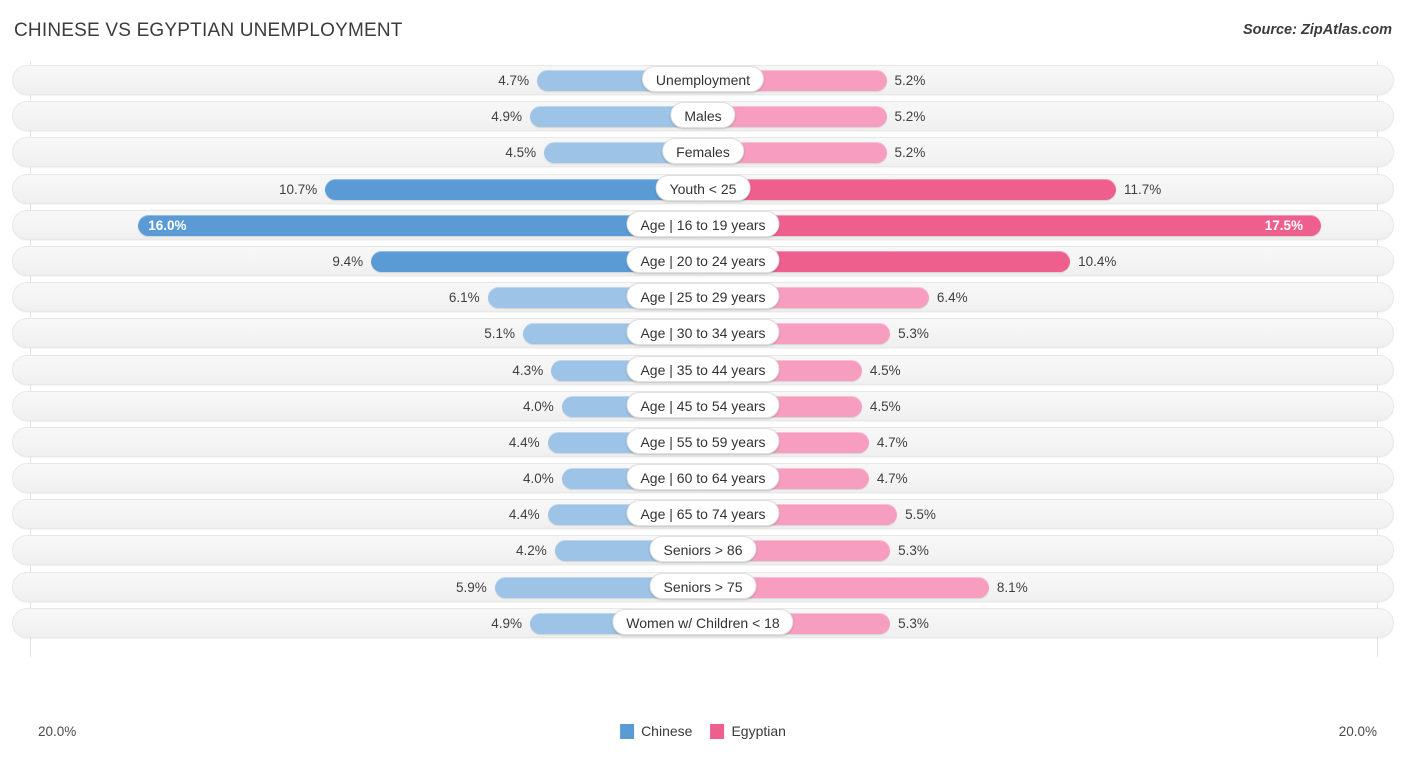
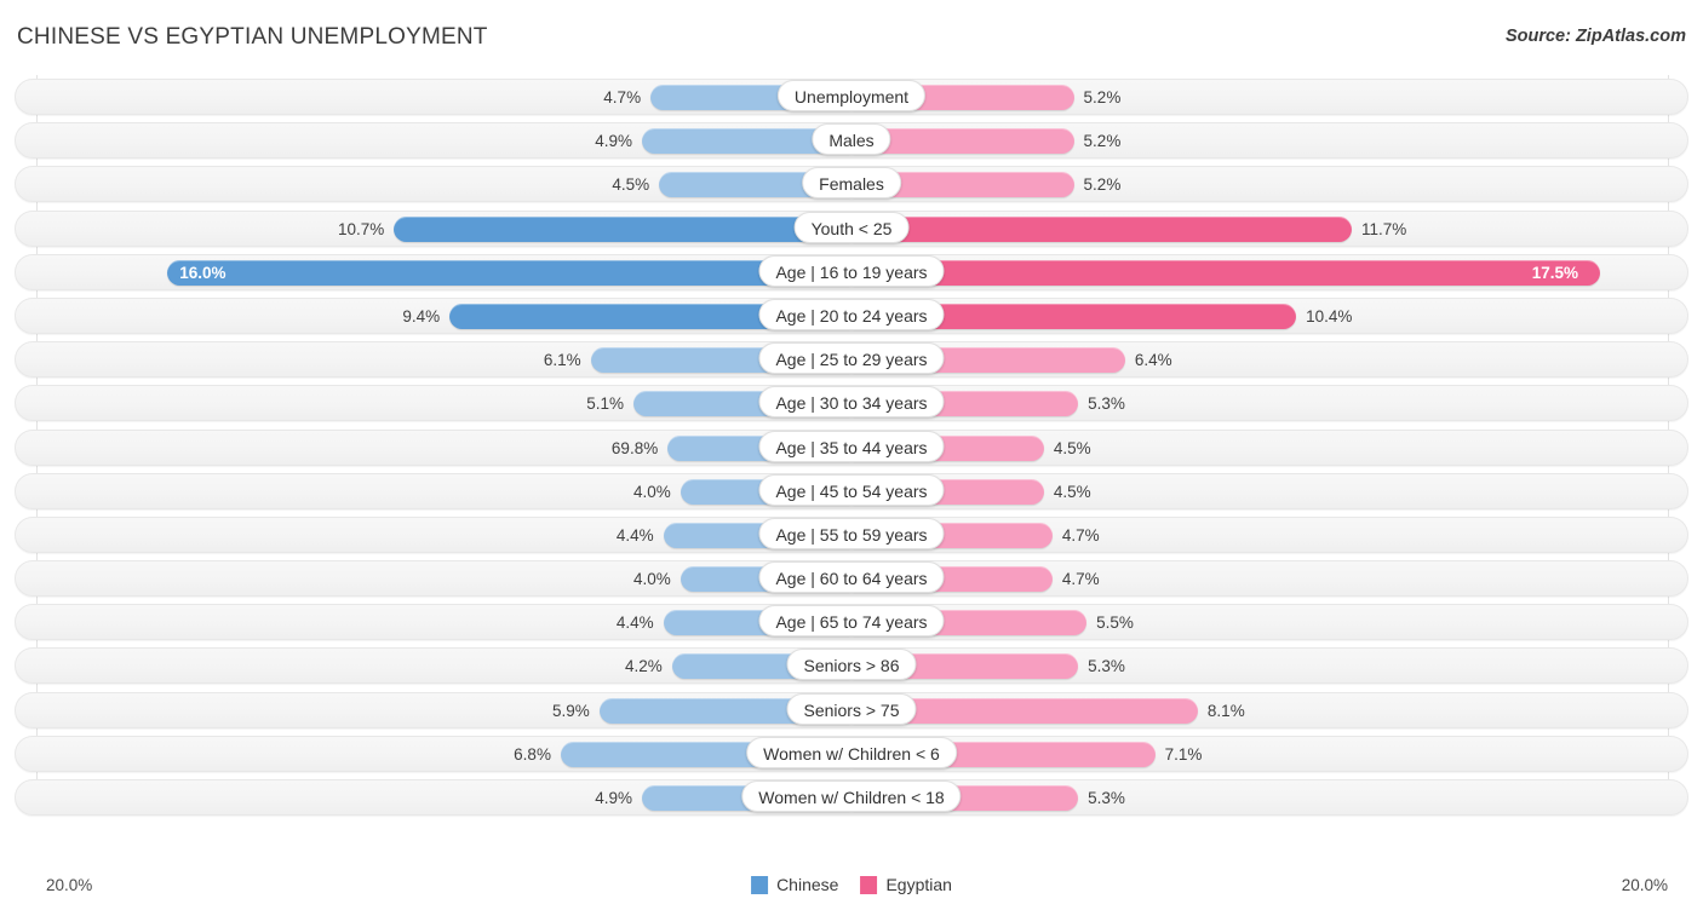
  CHINESE VS EGYPTIAN UNEMPLOYMENT
  Source: ZipAtlas.com
  4.7%
  5.2%
  Unemployment
  4.9%
  5.2%
  Males
  4.5%
  5.2%
  Females
  10.7%
  11.7%
  Youth < 25
  16.0%
  17.5%
  Age | 16 to 19 years
  9.4%
  10.4%
  Age | 20 to 24 years
  6.1%
  6.4%
  Age | 25 to 29 years
  5.1%
  5.3%
  Age | 30 to 34 years
- 4.3%
+ 69.8%
  4.5%
  Age | 35 to 44 years
  4.0%
  4.5%
  Age | 45 to 54 years
  4.4%
  4.7%
  Age | 55 to 59 years
  4.0%
  4.7%
  Age | 60 to 64 years
  4.4%
  5.5%
  Age | 65 to 74 years
  4.2%
  5.3%
  Seniors > 86
  5.9%
  8.1%
  Seniors > 75
+ 6.8%
+ 7.1%
+ Women w/ Children < 6
  4.9%
  5.3%
  Women w/ Children < 18
  20.0%
  20.0%
  Chinese
  Egyptian
